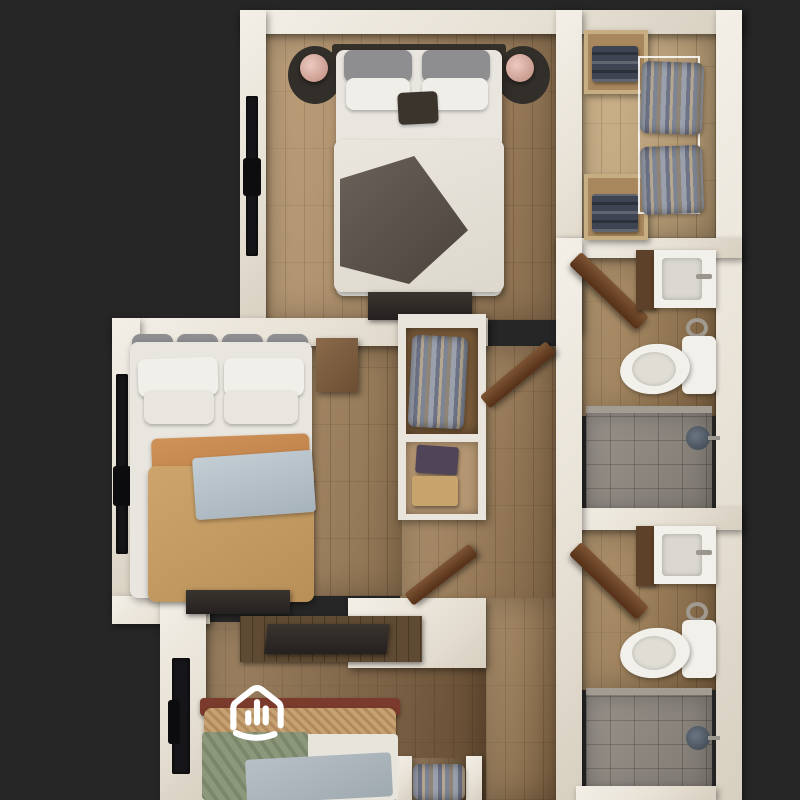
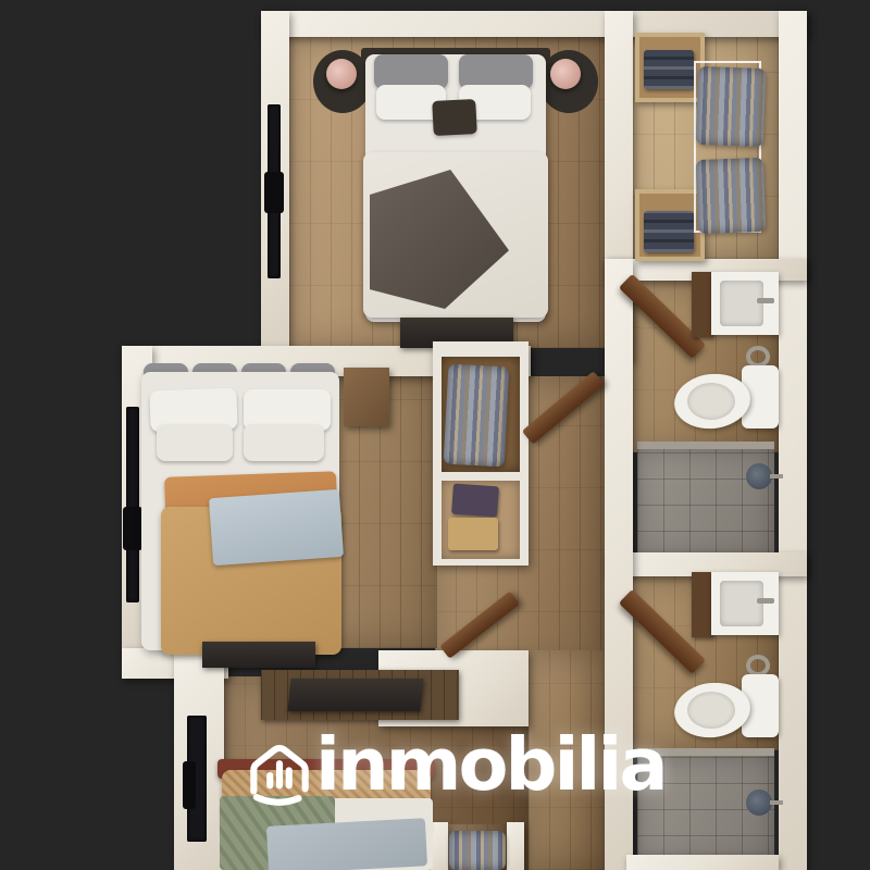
+ inmobilia
